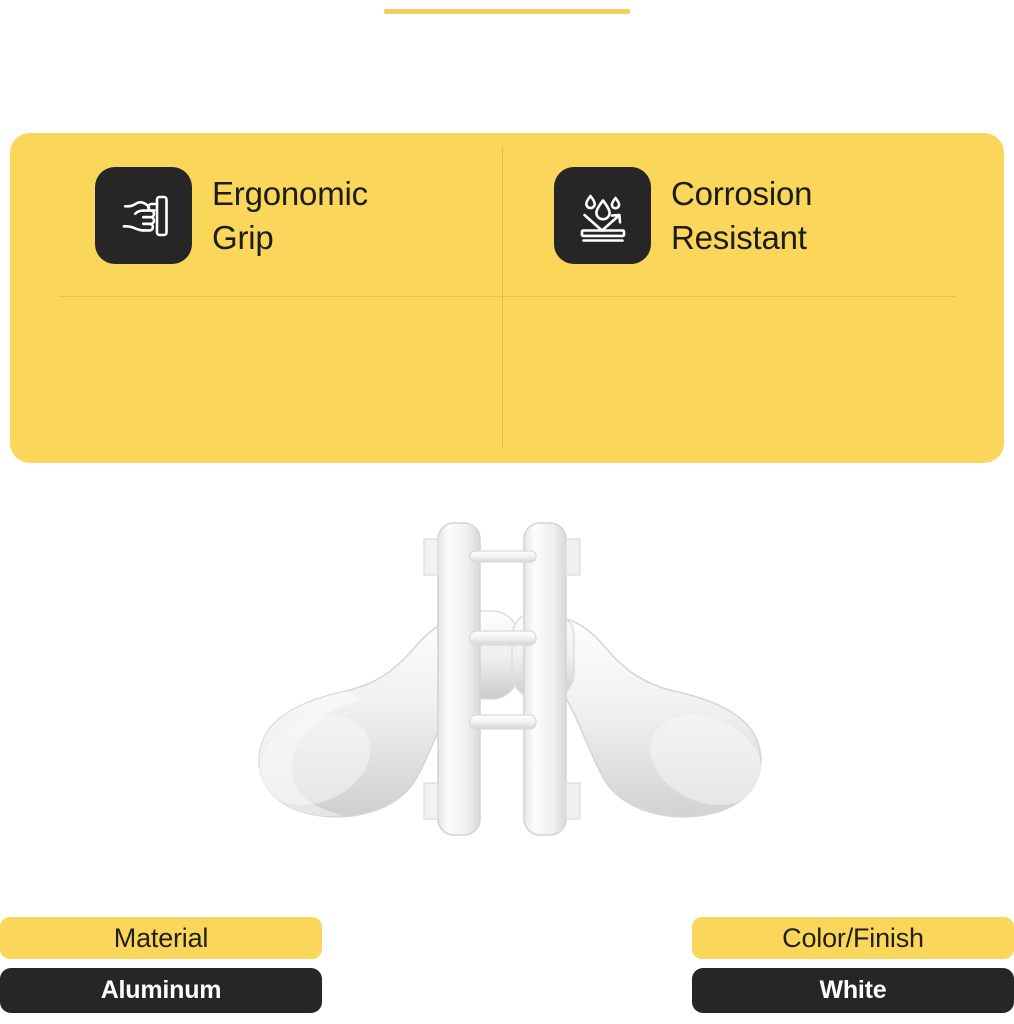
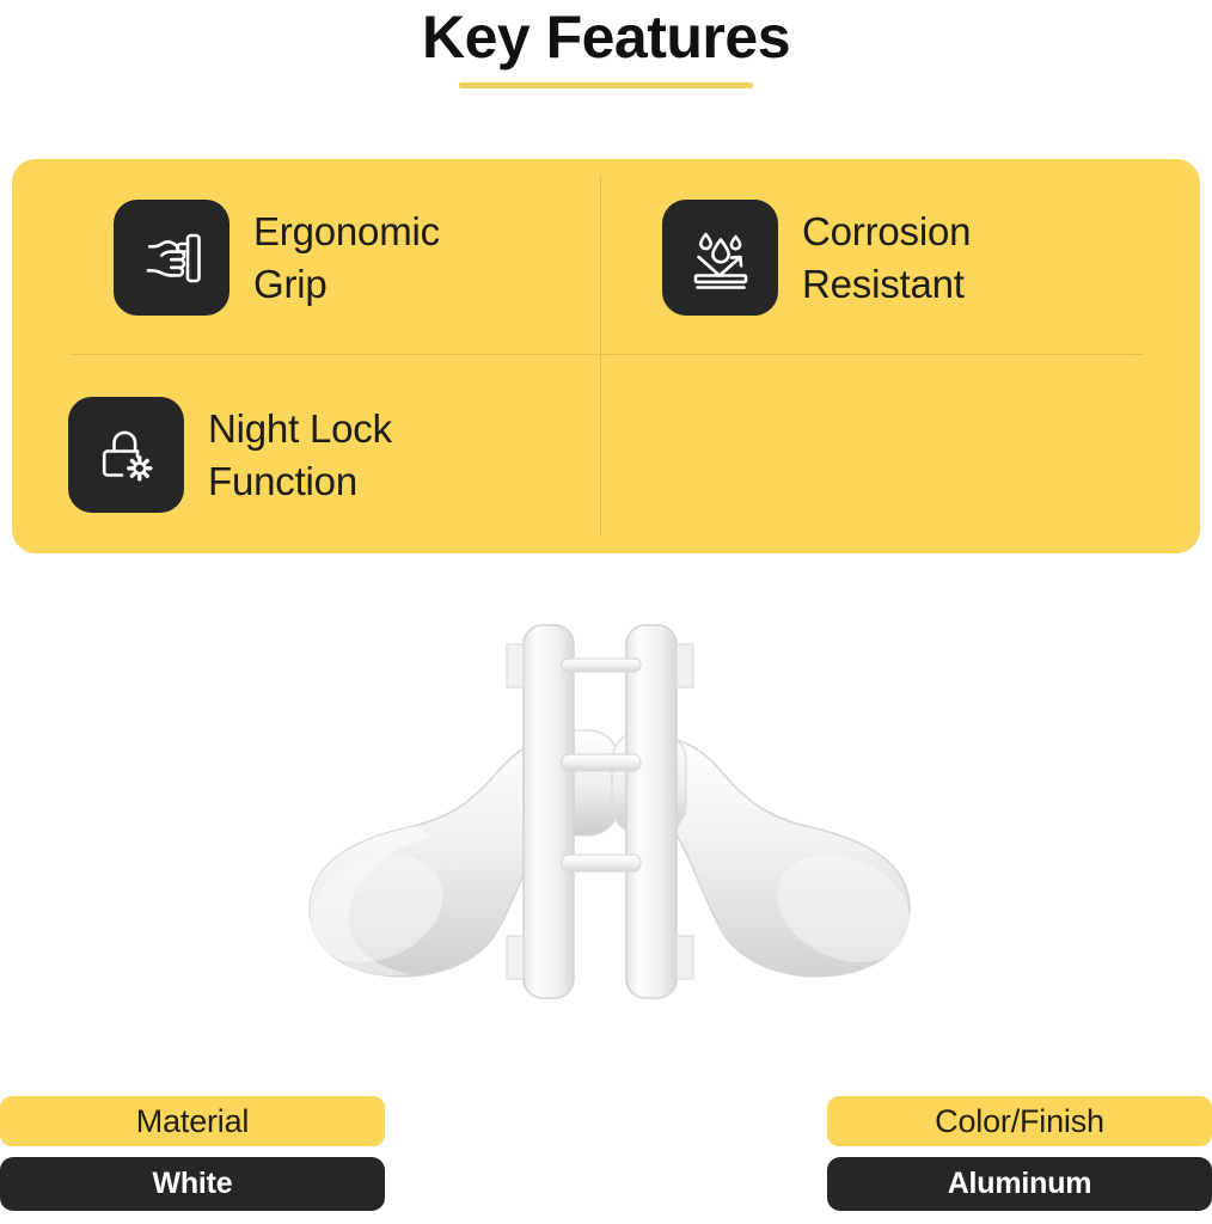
+ Key Features
  Ergonomic
  Grip
  Corrosion
  Resistant
+ Night Lock
+ Function
  Material
- Aluminum
+ White
  Color/Finish
- White
+ Aluminum
